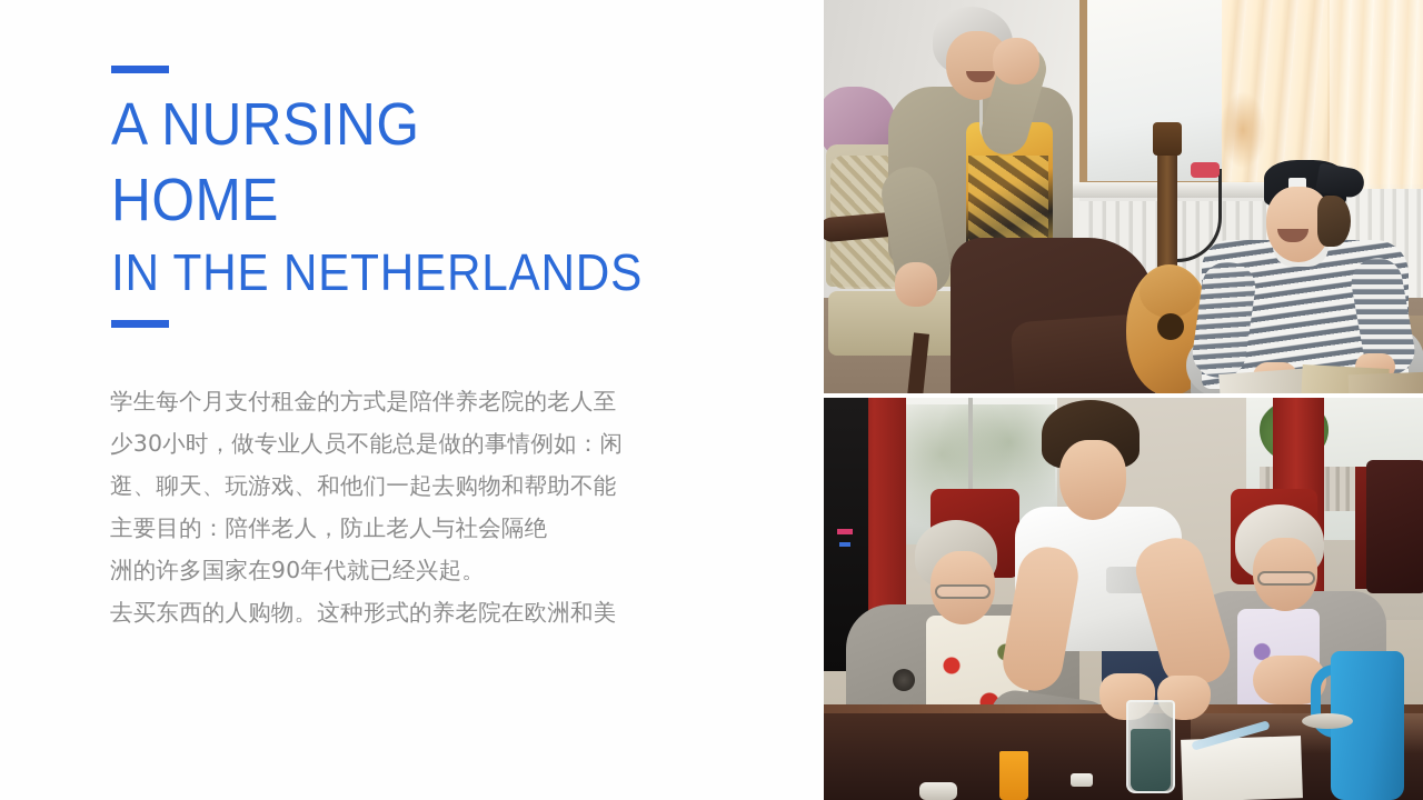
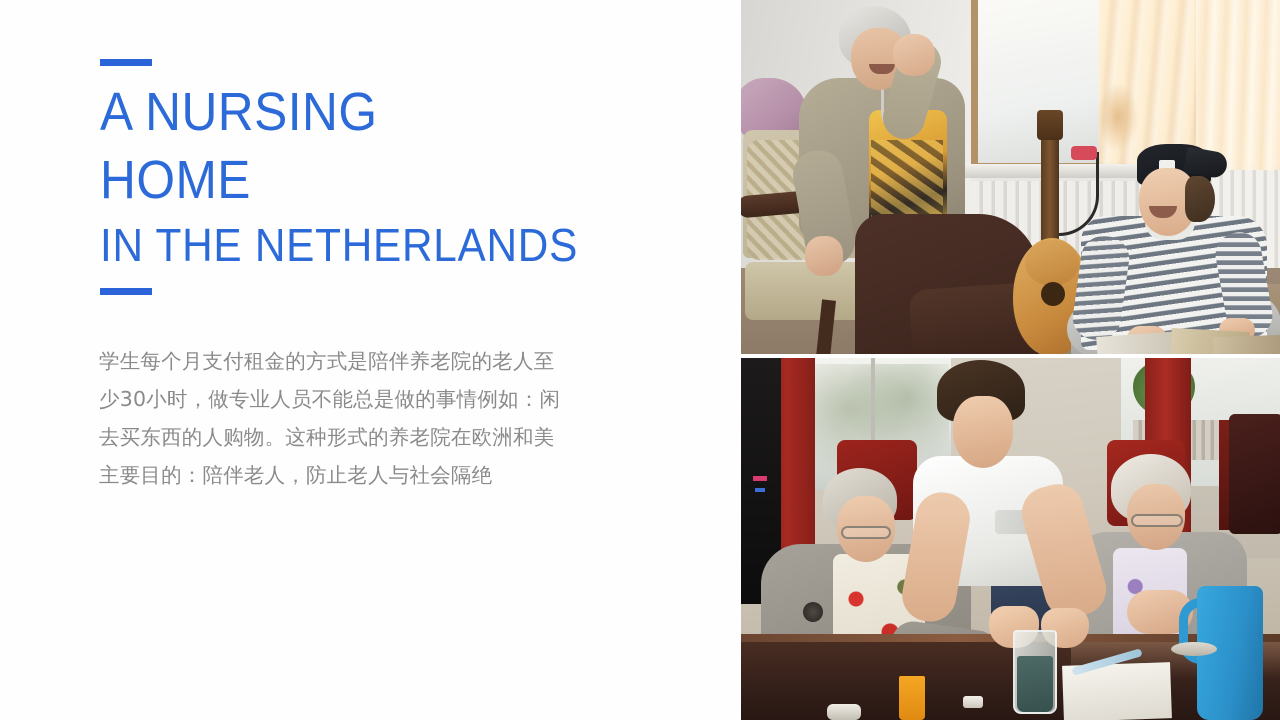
  A NURSING
  HOME
  IN THE NETHERLANDS
  学生每个月支付租金的方式是陪伴养老院的老人至
  少30小时，做专业人员不能总是做的事情例如：闲
- 逛、聊天、玩游戏、和他们一起去购物和帮助不能
- 主要目的：陪伴老人，防止老人与社会隔绝
+ 去买东西的人购物。这种形式的养老院在欧洲和美
- 洲的许多国家在90年代就已经兴起。
- 去买东西的人购物。这种形式的养老院在欧洲和美
+ 主要目的：陪伴老人，防止老人与社会隔绝
